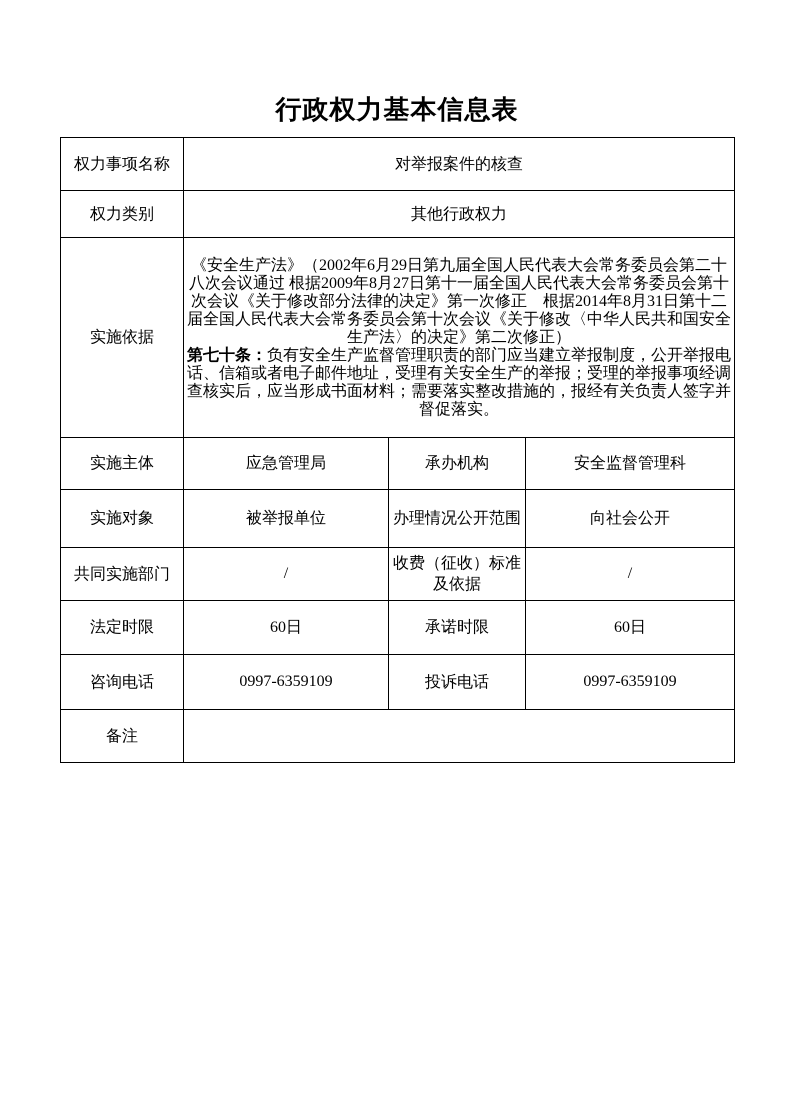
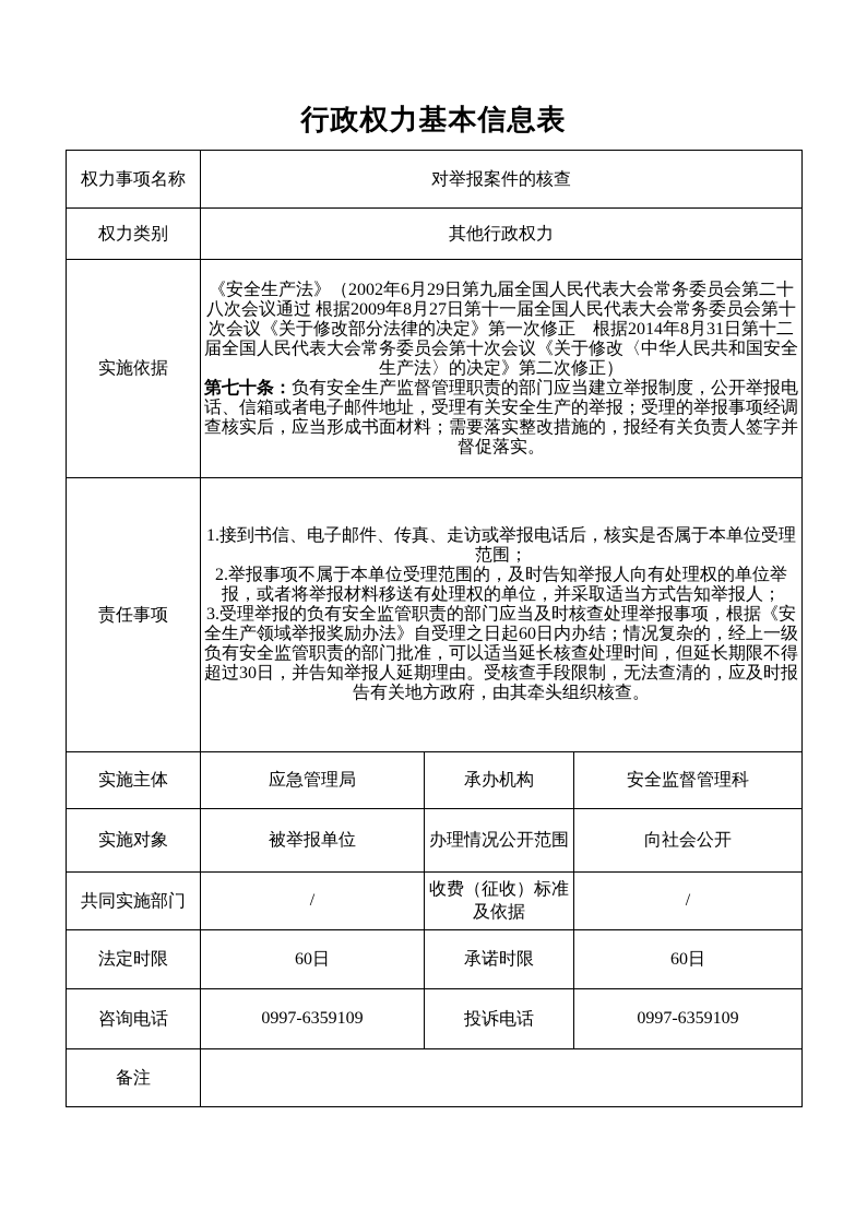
  行政权力基本信息表
  权力事项名称	对举报案件的核查
  权力类别	其他行政权力
  实施依据	《安全生产法》（2002年6月29日第九届全国人民代表大会常务委员会第二十八次会议通过 根据2009年8月27日第十一届全国人民代表大会常务委员会第十次会议《关于修改部分法律的决定》第一次修正 根据2014年8月31日第十二届全国人民代表大会常务委员会第十次会议《关于修改〈中华人民共和国安全生产法〉的决定》第二次修正） 第七十条：负有安全生产监督管理职责的部门应当建立举报制度，公开举报电话、信箱或者电子邮件地址，受理有关安全生产的举报；受理的举报事项经调查核实后，应当形成书面材料；需要落实整改措施的，报经有关负责人签字并督促落实。
+ 责任事项	1.接到书信、电子邮件、传真、走访或举报电话后，核实是否属于本单位受理范围； 2.举报事项不属于本单位受理范围的，及时告知举报人向有处理权的单位举报，或者将举报材料移送有处理权的单位，并采取适当方式告知举报人； 3.受理举报的负有安全监管职责的部门应当及时核查处理举报事项，根据《安全生产领域举报奖励办法》自受理之日起60日内办结；情况复杂的，经上一级负有安全监管职责的部门批准，可以适当延长核查处理时间，但延长期限不得超过30日，并告知举报人延期理由。受核查手段限制，无法查清的，应及时报告有关地方政府，由其牵头组织核查。
  实施主体	应急管理局	承办机构	安全监督管理科
  实施对象	被举报单位	办理情况公开范围	向社会公开
  共同实施部门	/	收费（征收）标准及依据	/
  法定时限	60日	承诺时限	60日
  咨询电话	0997-6359109	投诉电话	0997-6359109
  备注
